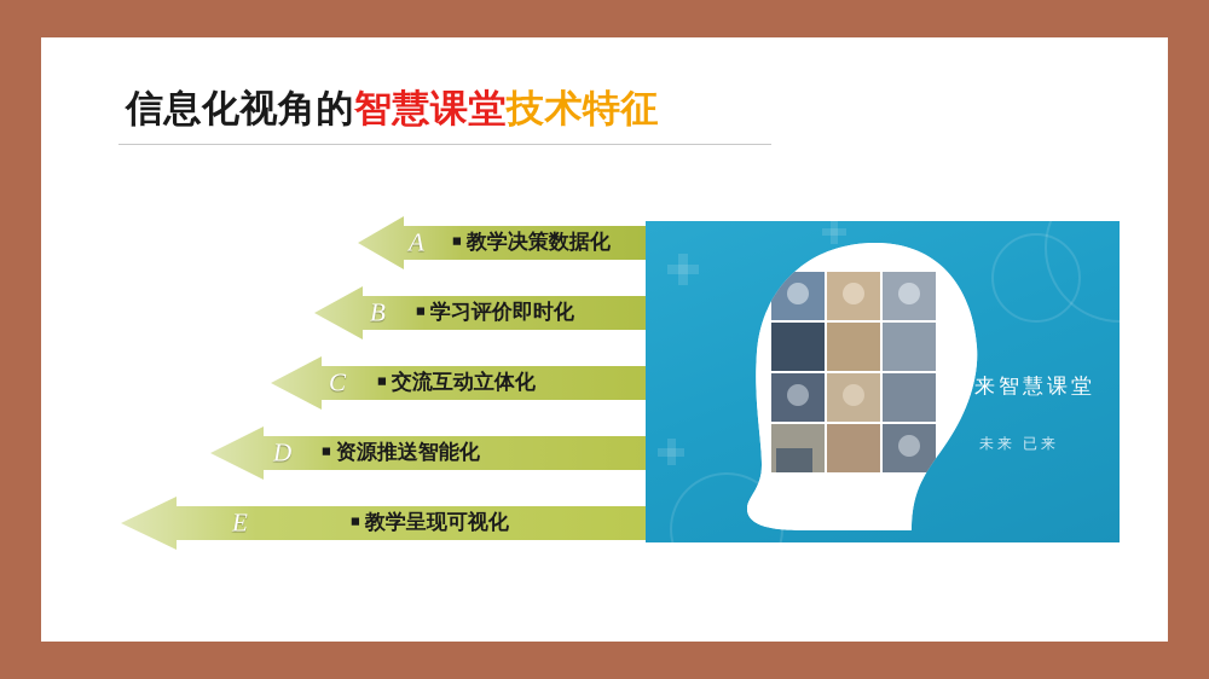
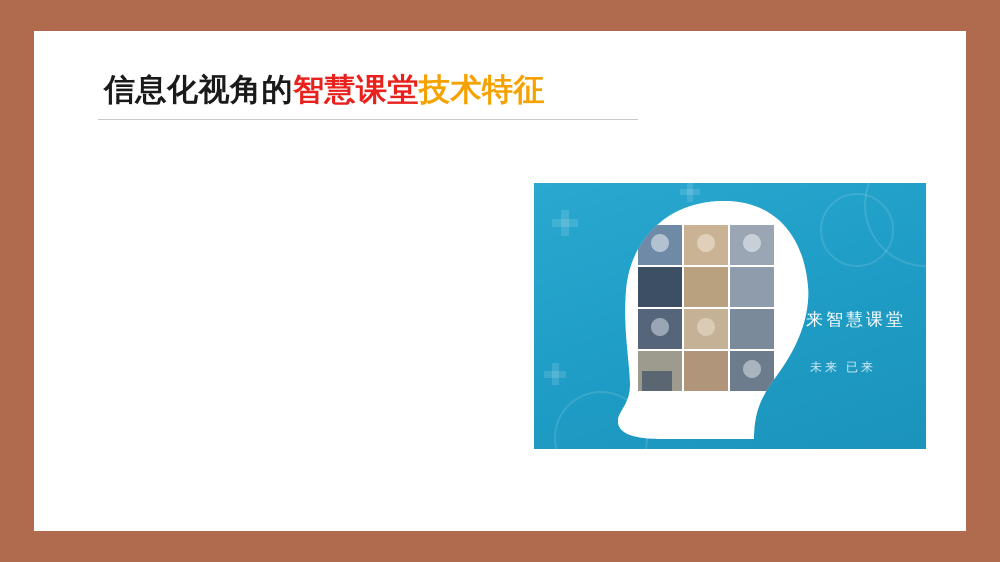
  信息化视角的智慧课堂技术特征
- A
- ■ 教学决策数据化
- B
- ■ 学习评价即时化
- C
- ■ 交流互动立体化
- D
- ■ 资源推送智能化
- E
- ■ 教学呈现可视化
  未来智慧课堂
  未来 已来
